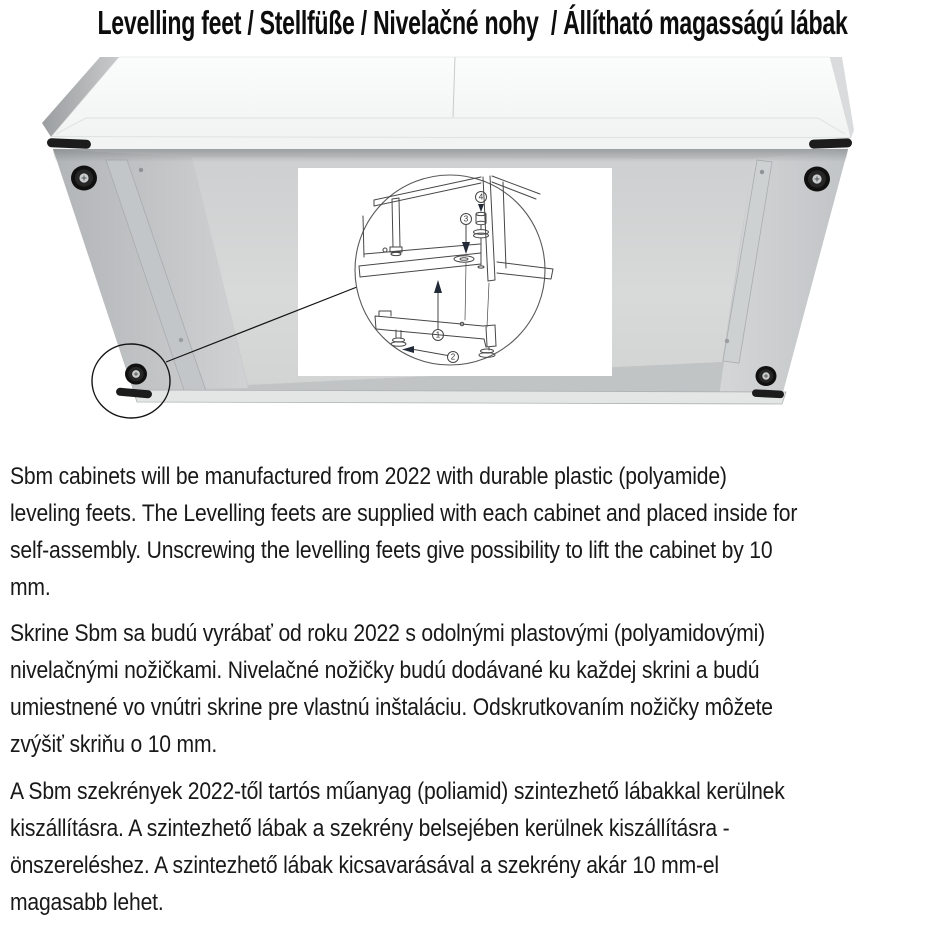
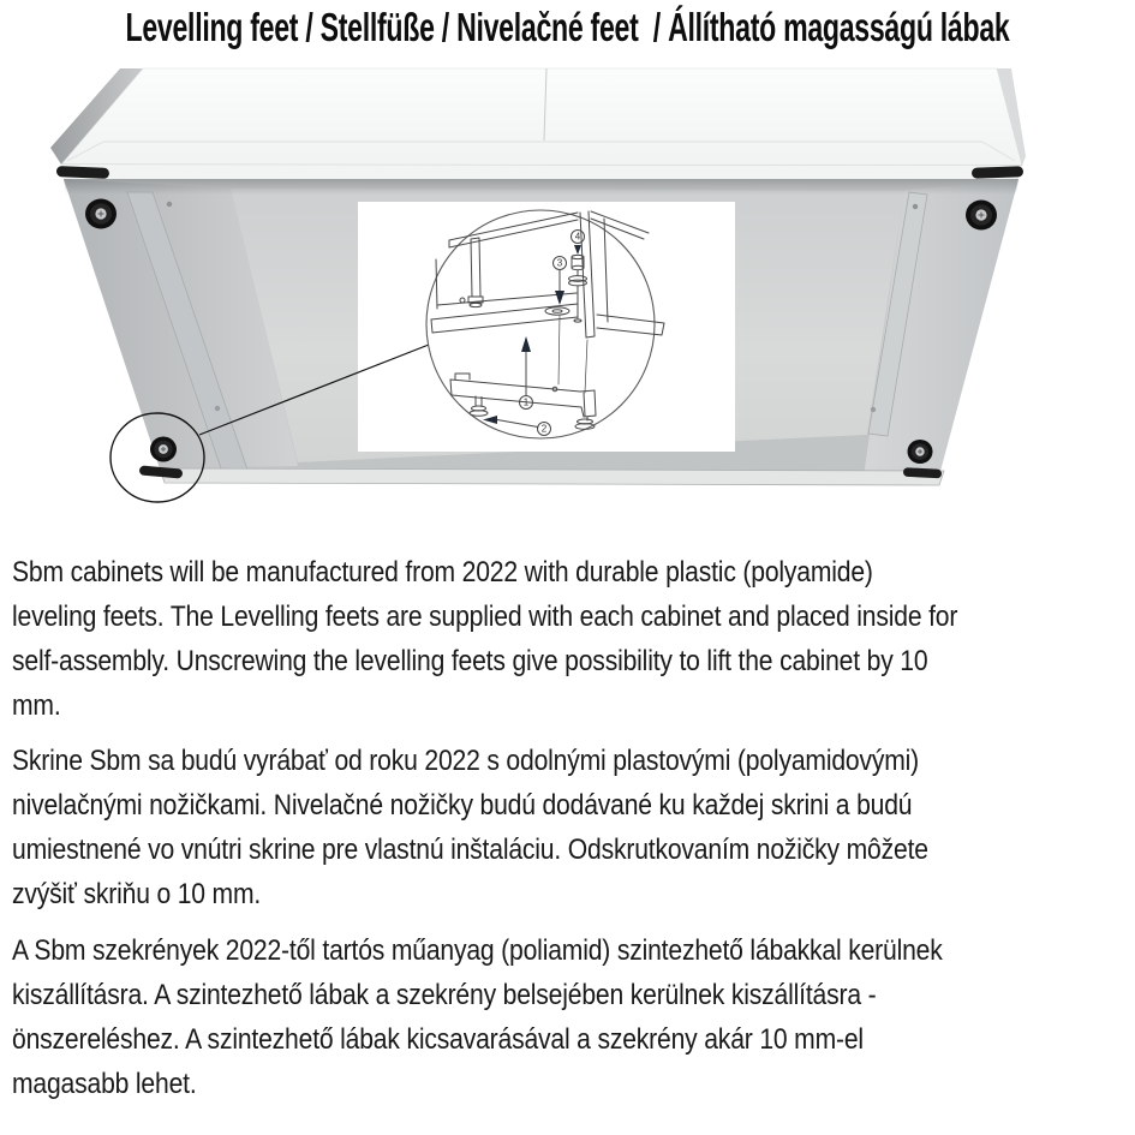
  3
  4
  1
  2
- Levelling feet / Stellfüße / Nivelačné nohy / Állítható magasságú lábak
+ Levelling feet / Stellfüße / Nivelačné feet / Állítható magasságú lábak
  Sbm cabinets will be manufactured from 2022 with durable plastic (polyamide)
  leveling feets. The Levelling feets are supplied with each cabinet and placed inside for
  self-assembly. Unscrewing the levelling feets give possibility to lift the cabinet by 10
  mm.
  Skrine Sbm sa budú vyrábať od roku 2022 s odolnými plastovými (polyamidovými)
  nivelačnými nožičkami. Nivelačné nožičky budú dodávané ku každej skrini a budú
  umiestnené vo vnútri skrine pre vlastnú inštaláciu. Odskrutkovaním nožičky môžete
  zvýšiť skriňu o 10 mm.
  A Sbm szekrények 2022-től tartós műanyag (poliamid) szintezhető lábakkal kerülnek
  kiszállításra. A szintezhető lábak a szekrény belsejében kerülnek kiszállításra -
  önszereléshez. A szintezhető lábak kicsavarásával a szekrény akár 10 mm-el
  magasabb lehet.
